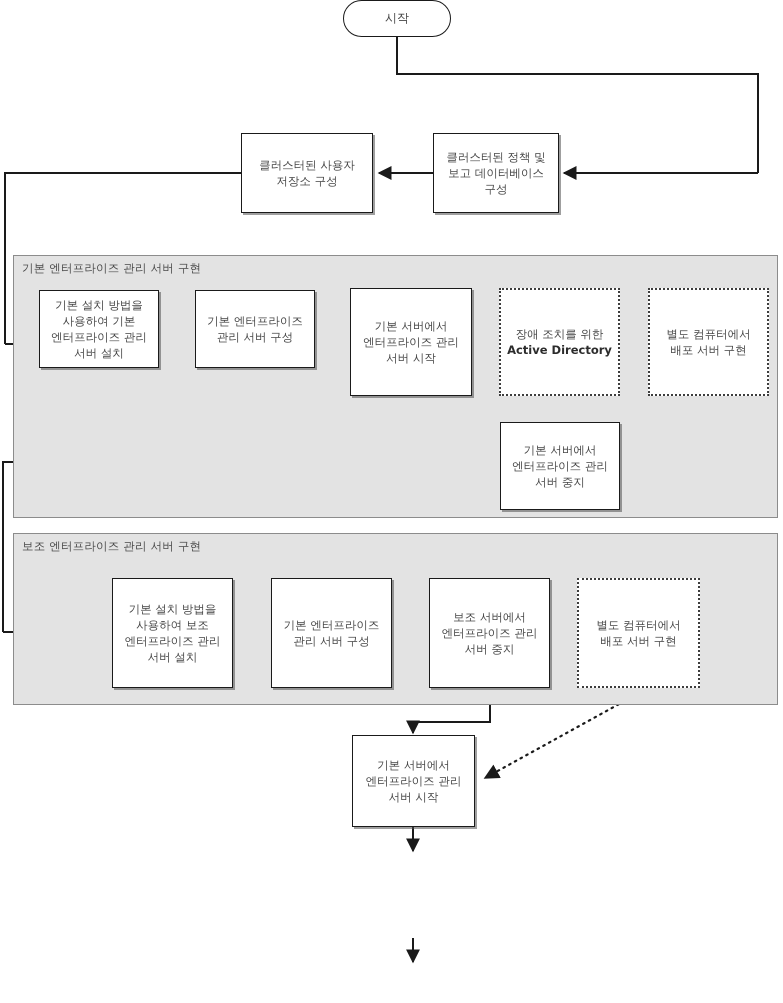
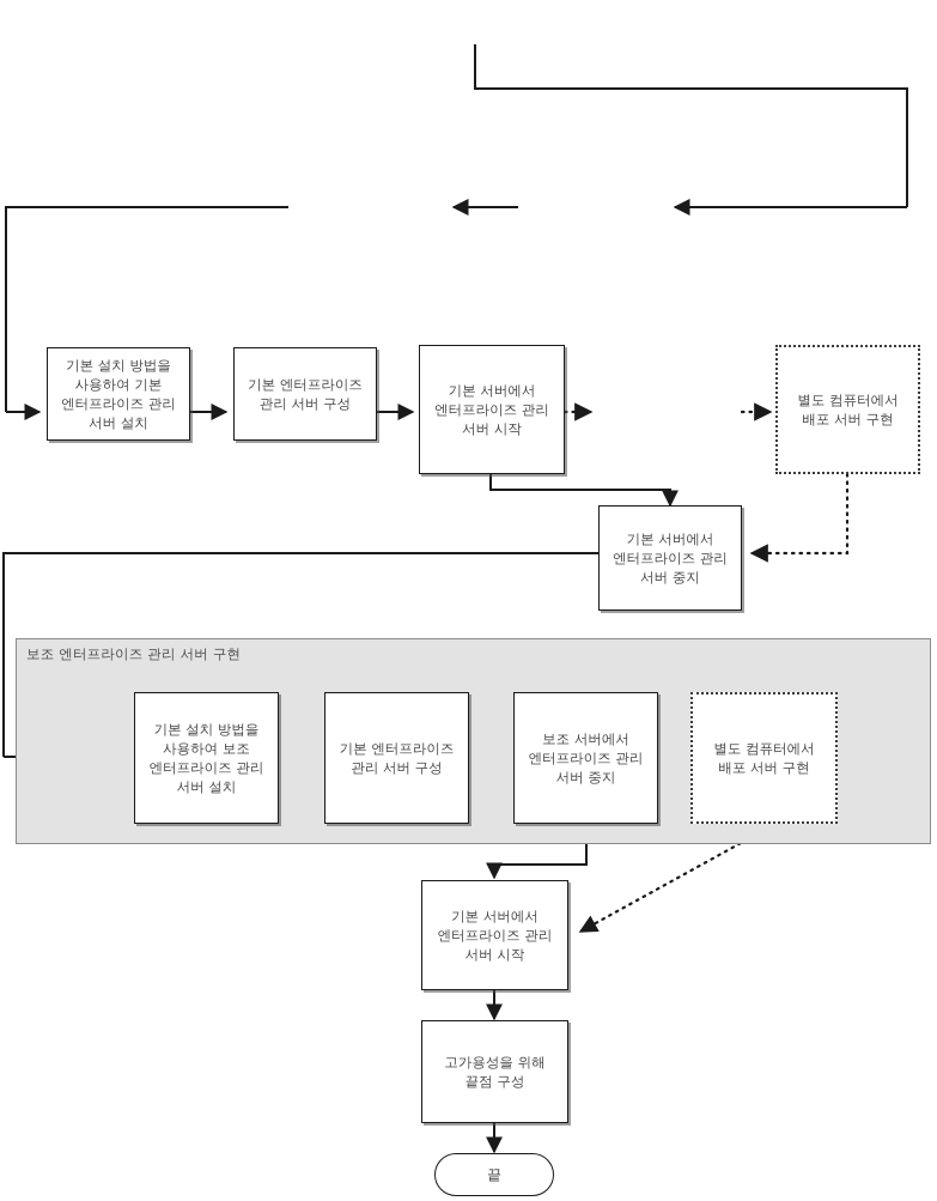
- 시작
- 클러스터된 사용자
- 저장소 구성
- 클러스터된 정책 및
- 보고 데이터베이스
- 구성
- 기본 엔터프라이즈 관리 서버 구현
  기본 설치 방법을
  사용하여 기본
  엔터프라이즈 관리
  서버 설치
  기본 엔터프라이즈
  관리 서버 구성
  기본 서버에서
  엔터프라이즈 관리
  서버 시작
- 장애 조치를 위한
- Active Directory
  별도 컴퓨터에서
  배포 서버 구현
  기본 서버에서
  엔터프라이즈 관리
  서버 중지
  보조 엔터프라이즈 관리 서버 구현
  기본 설치 방법을
  사용하여 보조
  엔터프라이즈 관리
  서버 설치
  기본 엔터프라이즈
  관리 서버 구성
  보조 서버에서
  엔터프라이즈 관리
  서버 중지
  별도 컴퓨터에서
  배포 서버 구현
  기본 서버에서
  엔터프라이즈 관리
  서버 시작
+ 고가용성을 위해
+ 끝점 구성
+ 끝
